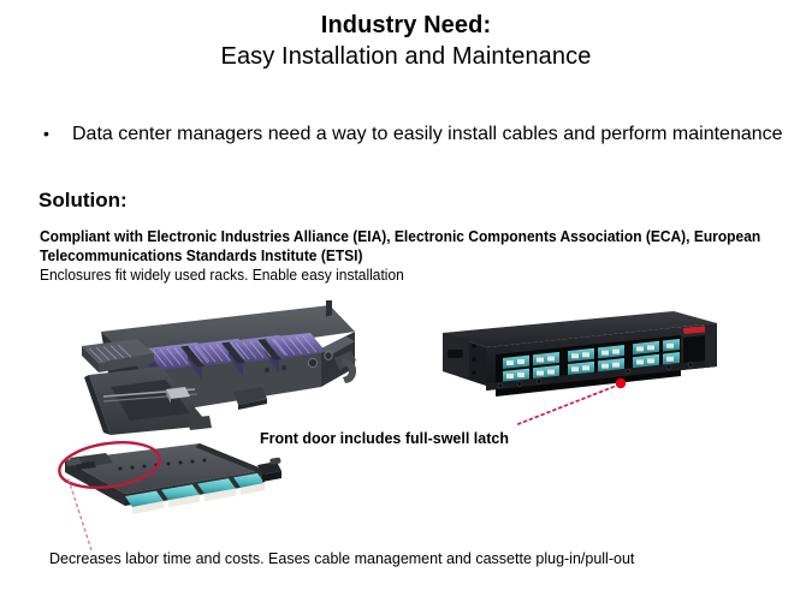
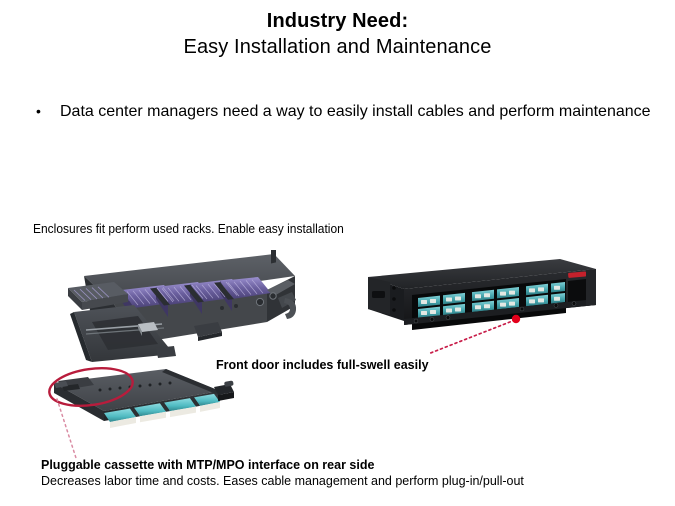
  Industry Need:
  Easy Installation and Maintenance
  •
  Data center managers need a way to easily install cables and perform maintenance
- Solution:
- Compliant with Electronic Industries Alliance (EIA), Electronic Components Association (ECA), European Telecommunications Standards Institute (ETSI)
- Enclosures fit widely used racks. Enable easy installation
+ Enclosures fit perform used racks. Enable easy installation
- Front door includes full-swell latch
+ Front door includes full-swell easily
+ Pluggable cassette with MTP/MPO interface on rear side
- Decreases labor time and costs. Eases cable management and cassette plug-in/pull-out
+ Decreases labor time and costs. Eases cable management and perform plug-in/pull-out
